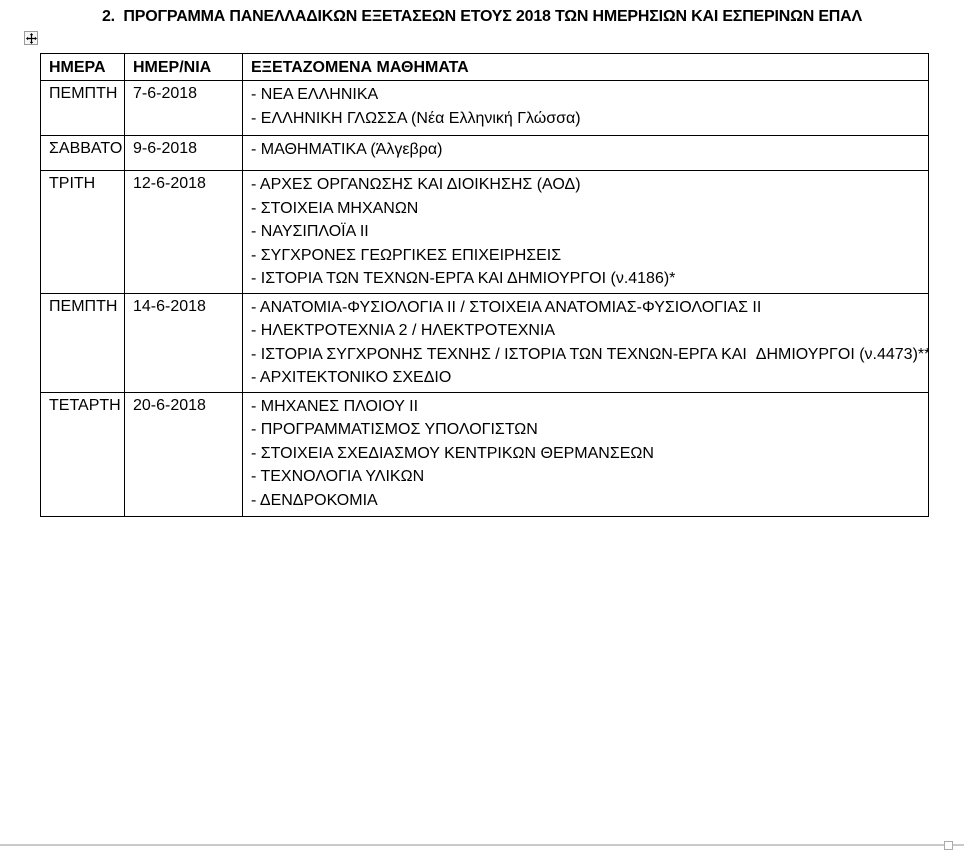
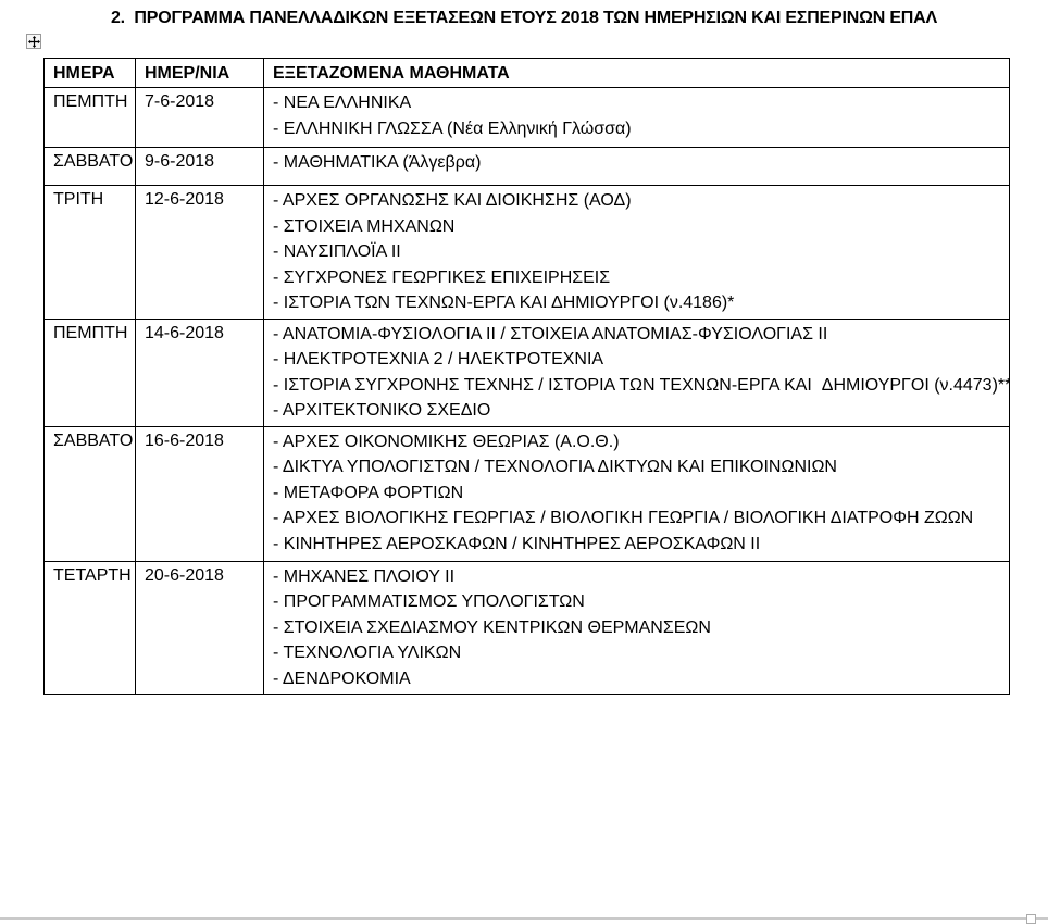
  2. ΠΡΟΓΡΑΜΜΑ ΠΑΝΕΛΛΑΔΙΚΩΝ ΕΞΕΤΑΣΕΩΝ ΕΤΟΥΣ 2018 ΤΩΝ ΗΜΕΡΗΣΙΩΝ ΚΑΙ ΕΣΠΕΡΙΝΩΝ ΕΠΑΛ
  ΗΜΕΡΑ	ΗΜΕΡ/ΝΙΑ	ΕΞΕΤΑΖΟΜΕΝΑ ΜΑΘΗΜΑΤΑ
  ΠΕΜΠΤΗ	7-6-2018	- ΝΕΑ ΕΛΛΗΝΙΚΑ - ΕΛΛΗΝΙΚΗ ΓΛΩΣΣΑ (Νέα Ελληνική Γλώσσα)
  ΣΑΒΒΑΤΟ	9-6-2018	- ΜΑΘΗΜΑΤΙΚΑ (Άλγεβρα)
  ΤΡΙΤΗ	12-6-2018	- ΑΡΧΕΣ ΟΡΓΑΝΩΣΗΣ ΚΑΙ ΔΙΟΙΚΗΣΗΣ (ΑΟΔ) - ΣΤΟΙΧΕΙΑ ΜΗΧΑΝΩΝ - ΝΑΥΣΙΠΛΟΪΑ ΙΙ - ΣΥΓΧΡΟΝΕΣ ΓΕΩΡΓΙΚΕΣ ΕΠΙΧΕΙΡΗΣΕΙΣ - ΙΣΤΟΡΙΑ ΤΩΝ ΤΕΧΝΩΝ-ΕΡΓΑ ΚΑΙ ΔΗΜΙΟΥΡΓΟΙ (ν.4186)*
  ΠΕΜΠΤΗ	14-6-2018	- ΑΝΑΤΟΜΙΑ-ΦΥΣΙΟΛΟΓΙΑ ΙΙ / ΣΤΟΙΧΕΙΑ ΑΝΑΤΟΜΙΑΣ-ΦΥΣΙΟΛΟΓΙΑΣ ΙΙ - ΗΛΕΚΤΡΟΤΕΧΝΙΑ 2 / ΗΛΕΚΤΡΟΤΕΧΝΙΑ - ΙΣΤΟΡΙΑ ΣΥΓΧΡΟΝΗΣ ΤΕΧΝΗΣ / ΙΣΤΟΡΙΑ ΤΩΝ ΤΕΧΝΩΝ-ΕΡΓΑ ΚΑΙ ΔΗΜΙΟΥΡΓΟΙ (ν.4473)** - ΑΡΧΙΤΕΚΤΟΝΙΚΟ ΣΧΕΔΙΟ
+ ΣΑΒΒΑΤΟ	16-6-2018	- ΑΡΧΕΣ ΟΙΚΟΝΟΜΙΚΗΣ ΘΕΩΡΙΑΣ (Α.Ο.Θ.) - ΔΙΚΤΥΑ ΥΠΟΛΟΓΙΣΤΩΝ / ΤΕΧΝΟΛΟΓΙΑ ΔΙΚΤΥΩΝ ΚΑΙ ΕΠΙΚΟΙΝΩΝΙΩΝ - ΜΕΤΑΦΟΡΑ ΦΟΡΤΙΩΝ - ΑΡΧΕΣ ΒΙΟΛΟΓΙΚΗΣ ΓΕΩΡΓΙΑΣ / ΒΙΟΛΟΓΙΚΗ ΓΕΩΡΓΙΑ / ΒΙΟΛΟΓΙΚΗ ΔΙΑΤΡΟΦΗ ΖΩΩΝ - ΚΙΝΗΤΗΡΕΣ ΑΕΡΟΣΚΑΦΩΝ / ΚΙΝΗΤΗΡΕΣ ΑΕΡΟΣΚΑΦΩΝ ΙΙ
  ΤΕΤΑΡΤΗ	20-6-2018	- ΜΗΧΑΝΕΣ ΠΛΟΙΟΥ ΙΙ - ΠΡΟΓΡΑΜΜΑΤΙΣΜΟΣ ΥΠΟΛΟΓΙΣΤΩΝ - ΣΤΟΙΧΕΙΑ ΣΧΕΔΙΑΣΜΟΥ ΚΕΝΤΡΙΚΩΝ ΘΕΡΜΑΝΣΕΩΝ - ΤΕΧΝΟΛΟΓΙΑ ΥΛΙΚΩΝ - ΔΕΝΔΡΟΚΟΜΙΑ
